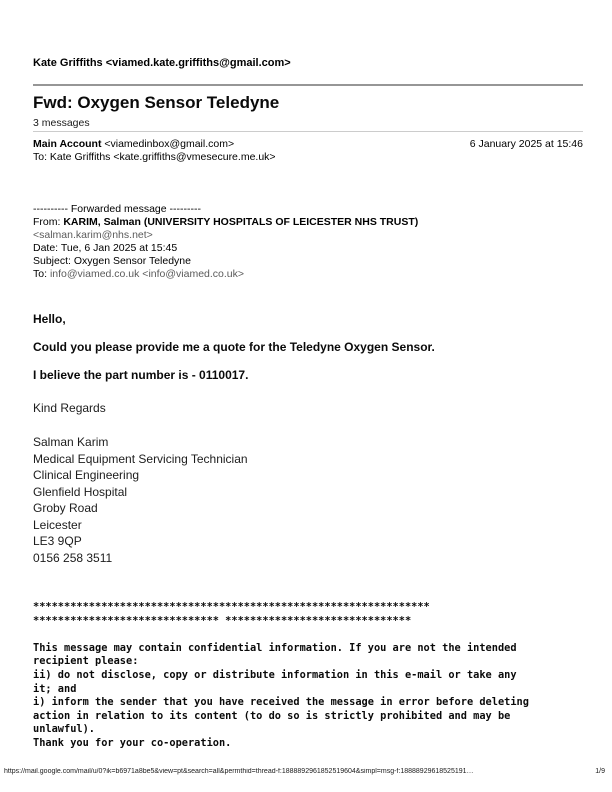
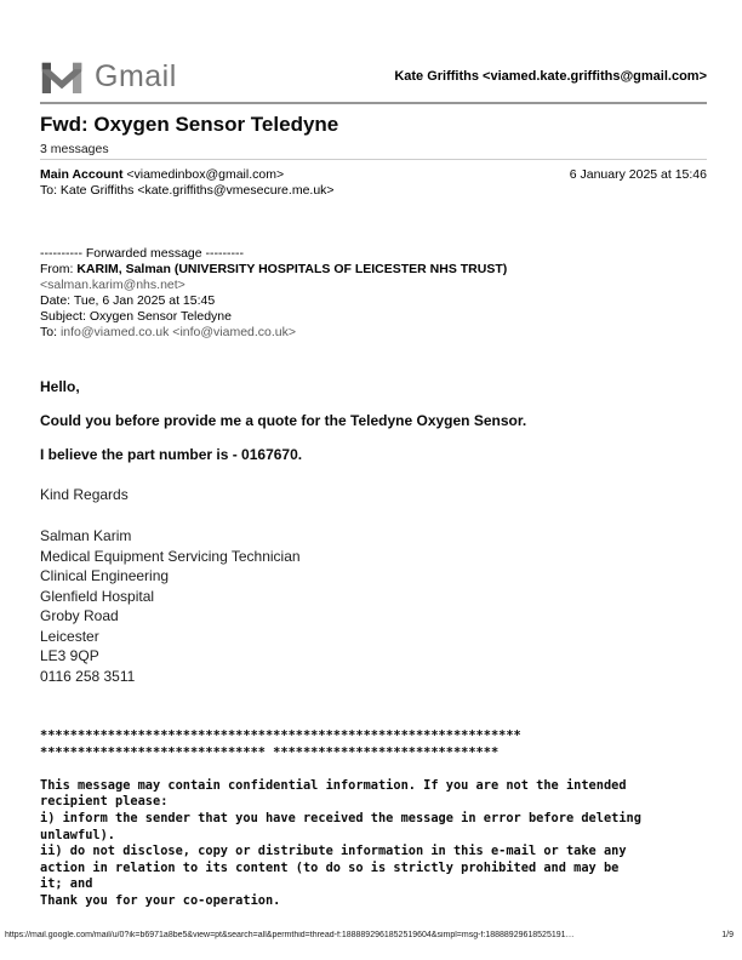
+ Gmail
  Kate Griffiths <viamed.kate.griffiths@gmail.com>
  Fwd: Oxygen Sensor Teledyne
  3 messages
  Main Account <viamedinbox@gmail.com>
  6 January 2025 at 15:46
  To: Kate Griffiths <kate.griffiths@vmesecure.me.uk>
  ---------- Forwarded message ---------
  From: KARIM, Salman (UNIVERSITY HOSPITALS OF LEICESTER NHS TRUST)
  <salman.karim@nhs.net>
  Date: Tue, 6 Jan 2025 at 15:45
  Subject: Oxygen Sensor Teledyne
  To: info@viamed.co.uk <info@viamed.co.uk>
  Hello,
- Could you please provide me a quote for the Teledyne Oxygen Sensor.
+ Could you before provide me a quote for the Teledyne Oxygen Sensor.
- I believe the part number is - 0110017.
+ I believe the part number is - 0167670.
  Kind Regards
  Salman Karim
  Medical Equipment Servicing Technician
  Clinical Engineering
  Glenfield Hospital
  Groby Road
  Leicester
  LE3 9QP
- 0156 258 3511
+ 0116 258 3511
  ****************************************************************
  ****************************** ******************************
  This message may contain confidential information. If you are not the intended
  recipient please:
- ii) do not disclose, copy or distribute information in this e-mail or take any
+ i) inform the sender that you have received the message in error before deleting
- it; and
+ unlawful).
- i) inform the sender that you have received the message in error before deleting
+ ii) do not disclose, copy or distribute information in this e-mail or take any
  action in relation to its content (to do so is strictly prohibited and may be
- unlawful).
+ it; and
  Thank you for your co-operation.
